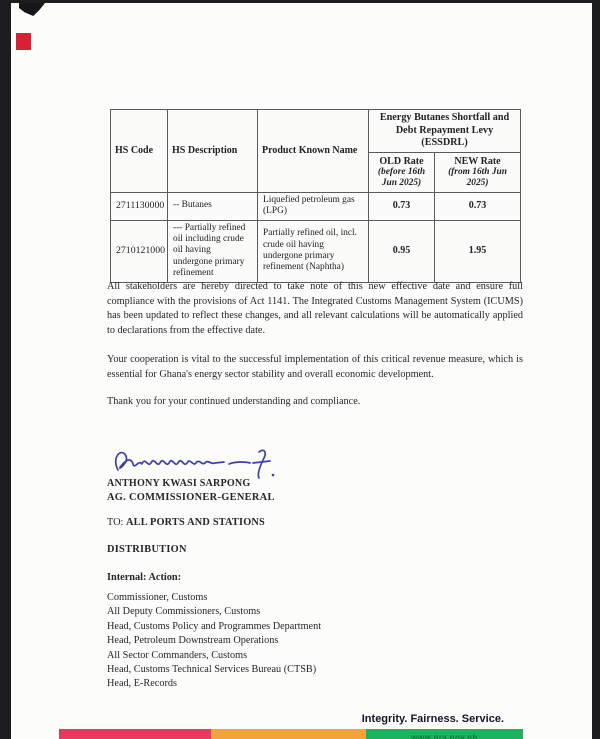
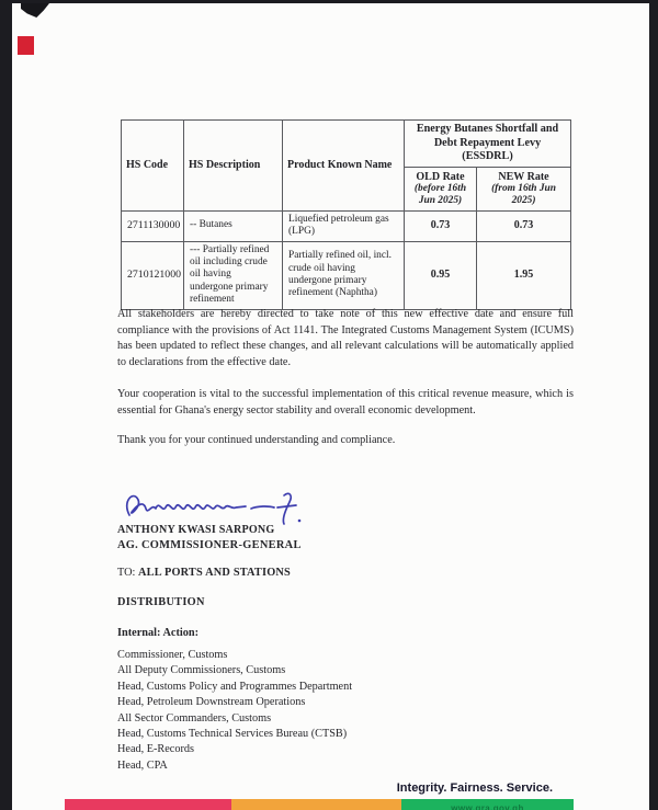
  HS Code	HS Description	Product Known Name	Energy Butanes Shortfall and Debt Repayment Levy (ESSDRL)
  OLD Rate (before 16th Jun 2025)	NEW Rate (from 16th Jun 2025)
  2711130000	-- Butanes	Liquefied petroleum gas (LPG)	0.73	0.73
  2710121000	--- Partially refined oil including crude oil having undergone primary refinement	Partially refined oil, incl. crude oil having undergone primary refinement (Naphtha)	0.95	1.95
  All stakeholders are hereby directed to take note of this new effective date and ensure full compliance with the provisions of Act 1141. The Integrated Customs Management System (ICUMS) has been updated to reflect these changes, and all relevant calculations will be automatically applied to declarations from the effective date.
  Your cooperation is vital to the successful implementation of this critical revenue measure, which is essential for Ghana's energy sector stability and overall economic development.
  Thank you for your continued understanding and compliance.
  ANTHONY KWASI SARPONG
  AG. COMMISSIONER-GENERAL
  TO: ALL PORTS AND STATIONS
  DISTRIBUTION
  Internal: Action:
  Commissioner, Customs
  All Deputy Commissioners, Customs
  Head, Customs Policy and Programmes Department
  Head, Petroleum Downstream Operations
  All Sector Commanders, Customs
  Head, Customs Technical Services Bureau (CTSB)
  Head, E-Records
+ Head, CPA
  Integrity. Fairness. Service.
  www.gra.gov.gh
